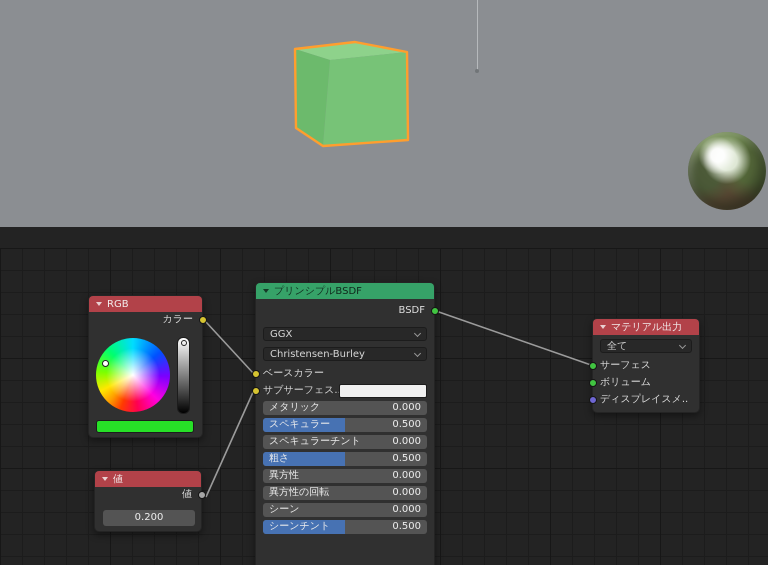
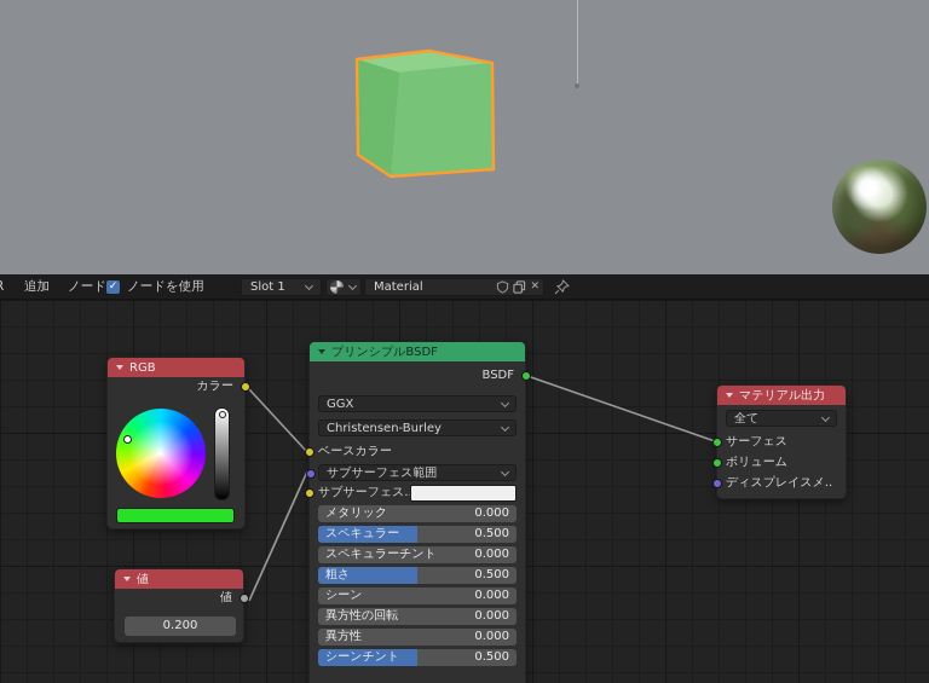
+ 追加
+ ノード
+ ✓
+ ノードを使用
+ Slot 1
+ Material
+ ✕
  RGB
  カラー
  値
  値
  0.200
  プリンシプルBSDF
  BSDF
  GGX
  Christensen-Burley
  ベースカラー
+ サブサーフェス範囲
  サブサーフェス.
  メタリック
  0.000
  スペキュラー
  0.500
  スペキュラーチント
  0.000
  粗さ
  0.500
- 異方性
+ シーン
  0.000
  異方性の回転
  0.000
- シーン
+ 異方性
  0.000
  シーンチント
  0.500
  マテリアル出力
  全て
  サーフェス
  ボリューム
  ディスプレイスメ..
